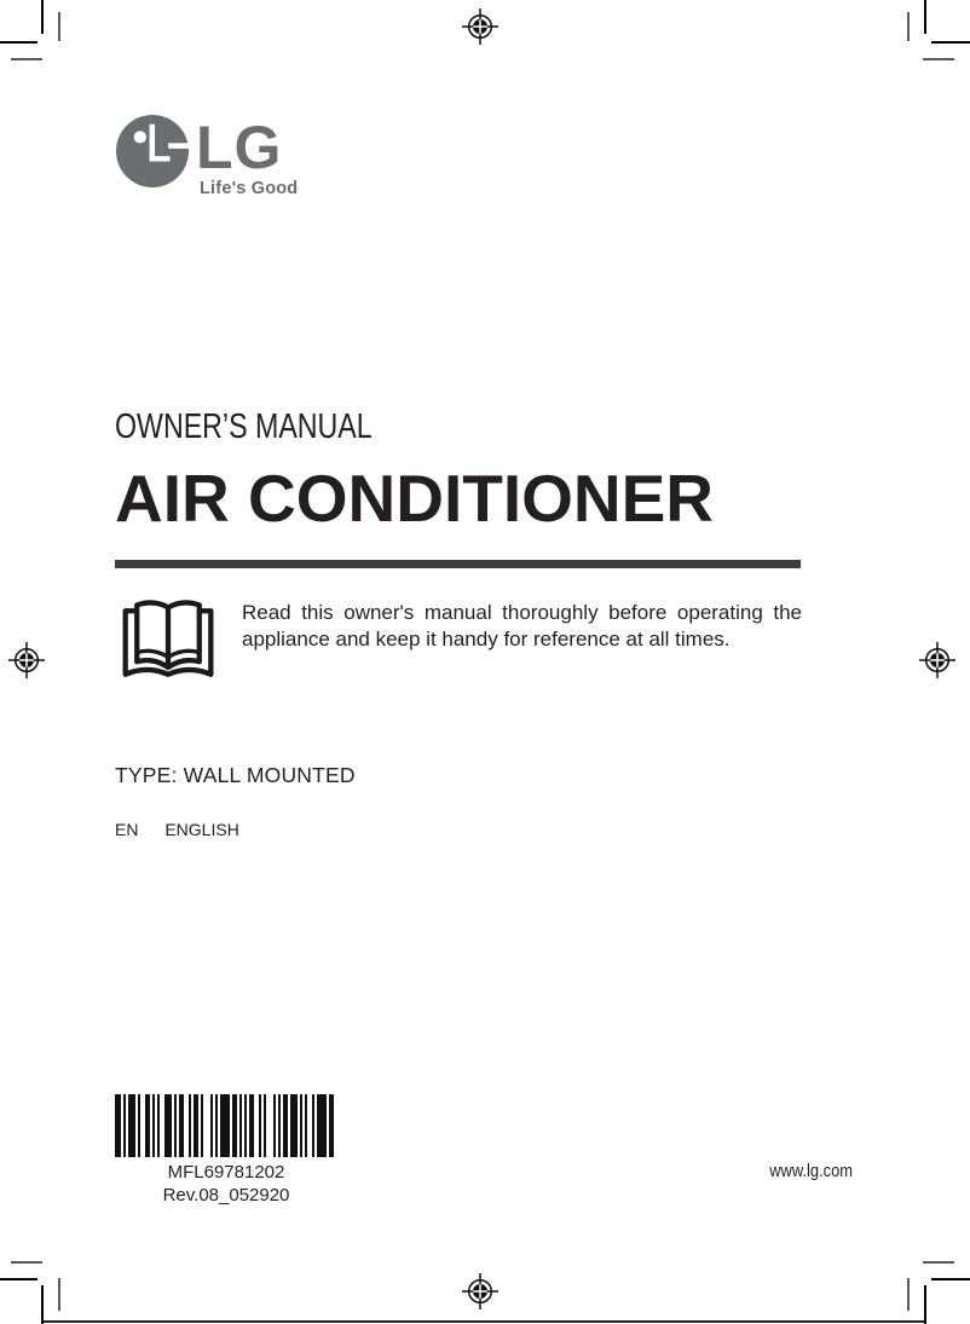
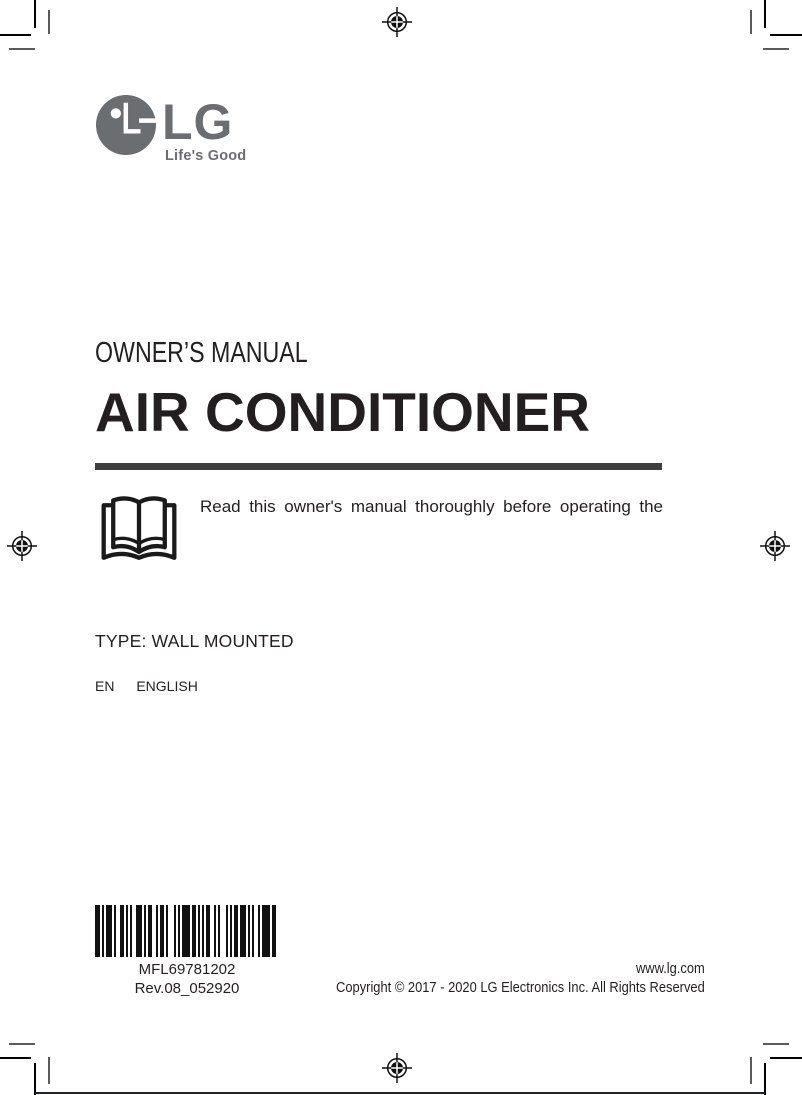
  LG
  Life's Good
  OWNER’S MANUAL
  AIR CONDITIONER
  Read this owner's manual thoroughly before operating the
- appliance and keep it handy for reference at all times.
  TYPE: WALL MOUNTED
  EN ENGLISH
  MFL69781202
  Rev.08_052920
  www.lg.com
+ Copyright © 2017 - 2020 LG Electronics Inc. All Rights Reserved
